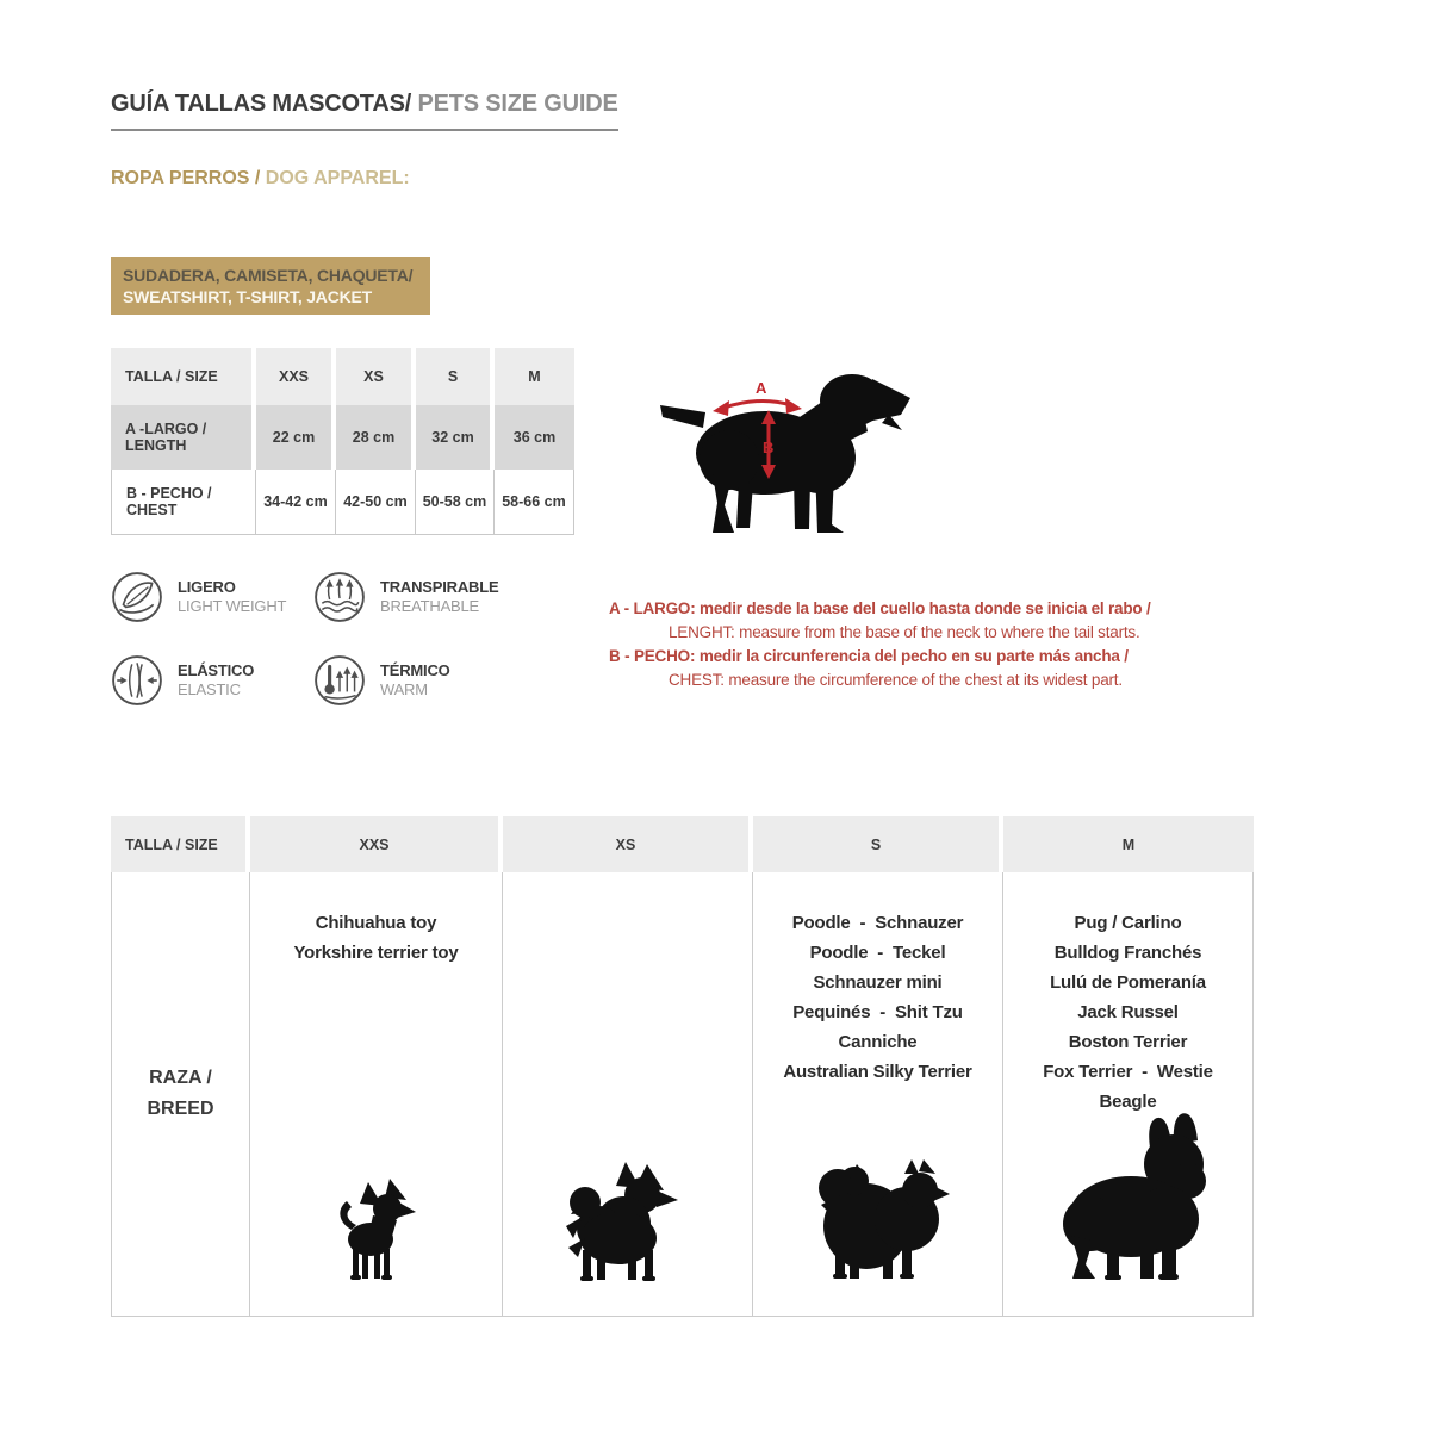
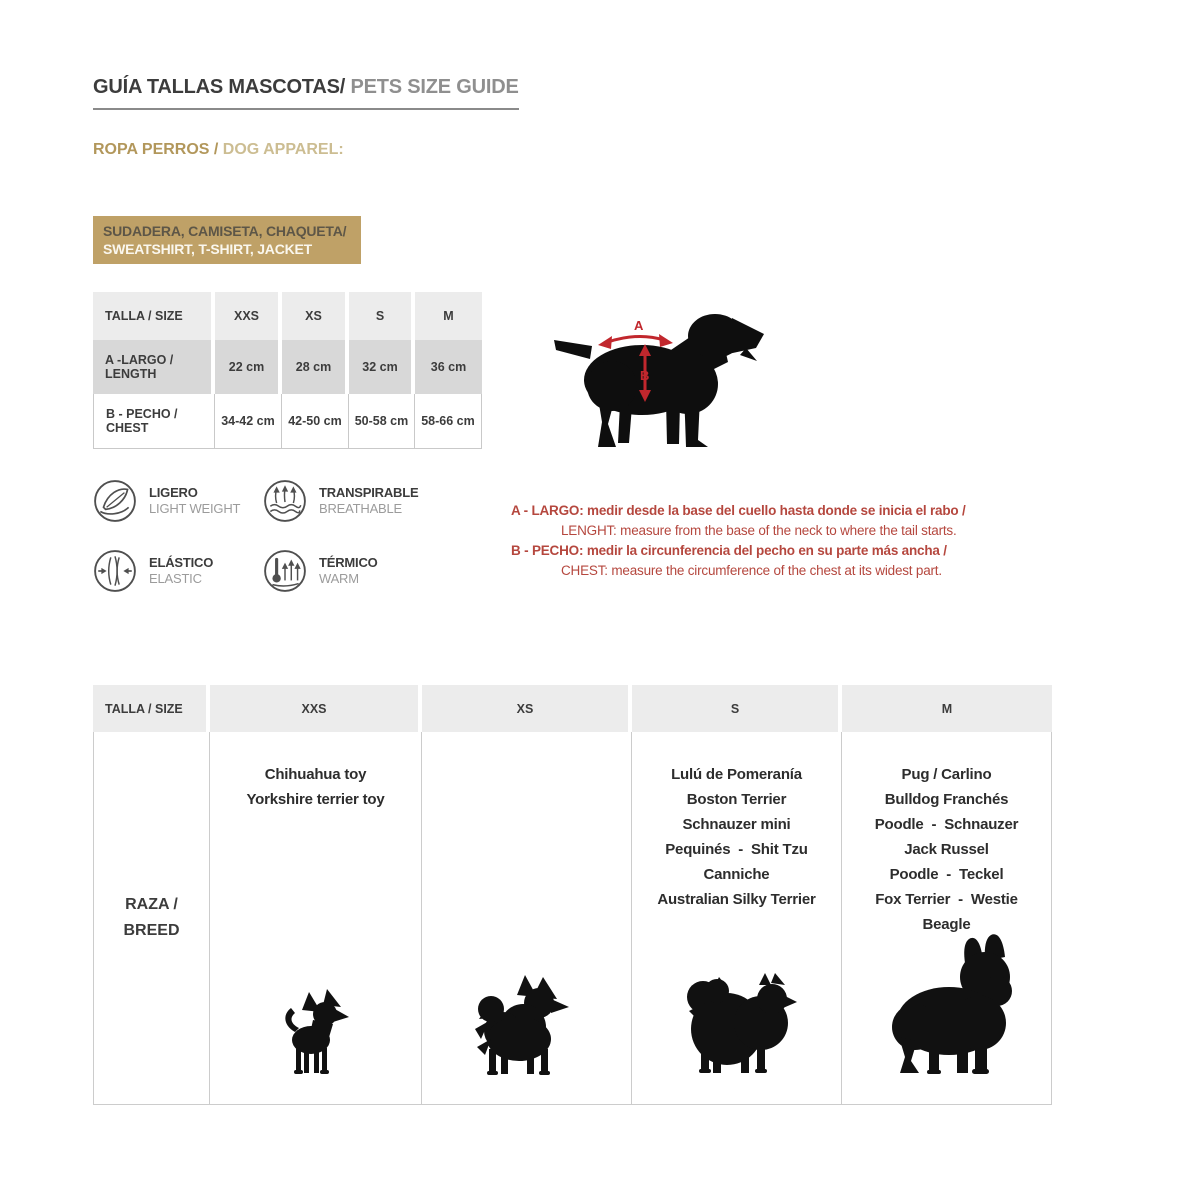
  GUÍA TALLAS MASCOTAS/ PETS SIZE GUIDE
  ROPA PERROS / DOG APPAREL:
  SUDADERA, CAMISETA, CHAQUETA/
  SWEATSHIRT, T-SHIRT, JACKET
  TALLA / SIZE
  XXS
  XS
  S
  M
  A -LARGO / LENGTH
  22 cm
  28 cm
  32 cm
  36 cm
  B - PECHO / CHEST
  34-42 cm
  42-50 cm
  50-58 cm
  58-66 cm
  A
  B
  LIGERO
  LIGHT WEIGHT
  TRANSPIRABLE
  BREATHABLE
  ELÁSTICO
  ELASTIC
  TÉRMICO
  WARM
  A - LARGO: medir desde la base del cuello hasta donde se inicia el rabo /
  LENGHT: measure from the base of the neck to where the tail starts.
  B - PECHO: medir la circunferencia del pecho en su parte más ancha /
  CHEST: measure the circumference of the chest at its widest part.
  TALLA / SIZE
  XXS
  XS
  S
  M
  RAZA /
  BREED
  Chihuahua toy
  Yorkshire terrier toy
- Poodle - Schnauzer
+ Lulú de Pomeranía
- Poodle - Teckel
+ Boston Terrier
  Schnauzer mini
  Pequinés - Shit Tzu
  Canniche
  Australian Silky Terrier
  Pug / Carlino
  Bulldog Franchés
- Lulú de Pomeranía
+ Poodle - Schnauzer
  Jack Russel
- Boston Terrier
+ Poodle - Teckel
  Fox Terrier - Westie
  Beagle
